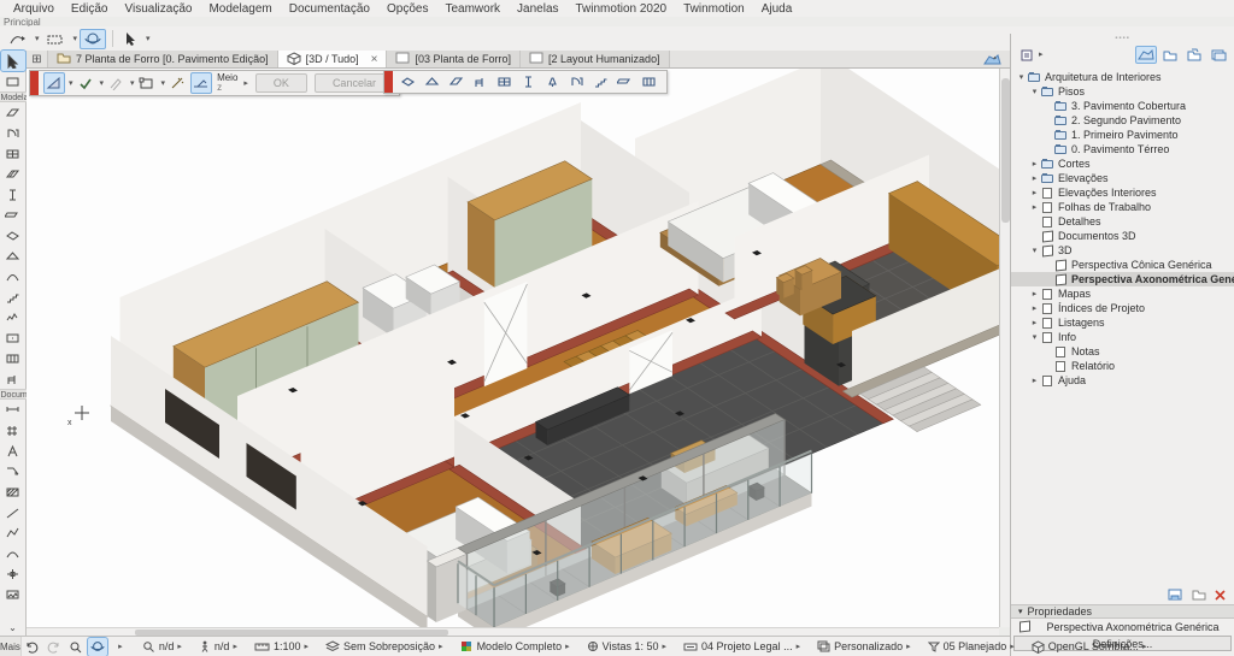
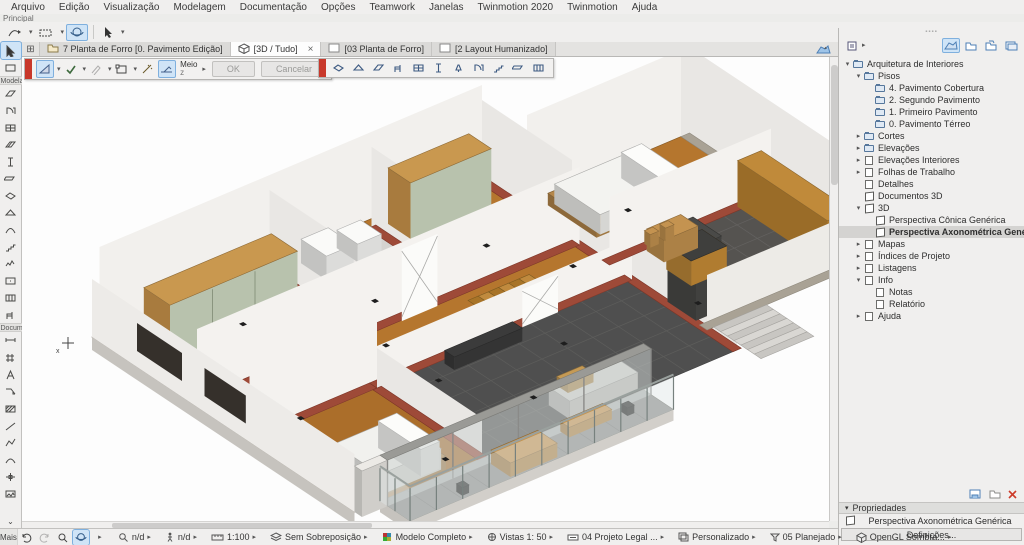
  Arquivo
  Edição
  Visualização
  Modelagem
  Documentação
  Opções
  Teamwork
  Janelas
  Twinmotion 2020
  Twinmotion
  Ajuda
  Principal
  ⊞
  7 Planta de Forro [0. Pavimento Edição]
  [3D / Tudo]
  ×
  [03 Planta de Forro]
  [2 Layout Humanizado]
  ⌄
  Meio
  z
  OK
  Cancelar
  Arquitetura de Interiores
  Pisos
- 3. Pavimento Cobertura
+ 4. Pavimento Cobertura
  2. Segundo Pavimento
  1. Primeiro Pavimento
  0. Pavimento Térreo
  Cortes
  Elevações
  Elevações Interiores
  Folhas de Trabalho
  Detalhes
  Documentos 3D
  3D
  Perspectiva Cônica Genérica
  Perspectiva Axonométrica Gen
  Mapas
  Índices de Projeto
  Listagens
  Info
  Notas
  Relatório
  Ajuda
  Propriedades
  Perspectiva Axonométrica Genérica
  Definições...
  Mais
  n/d
  n/d
  1:100
  Sem Sobreposição
  Modelo Completo
  Vistas 1: 50
  04 Projeto Legal ...
  Personalizado
  05 Planejado
  OpenGL Sombra...
